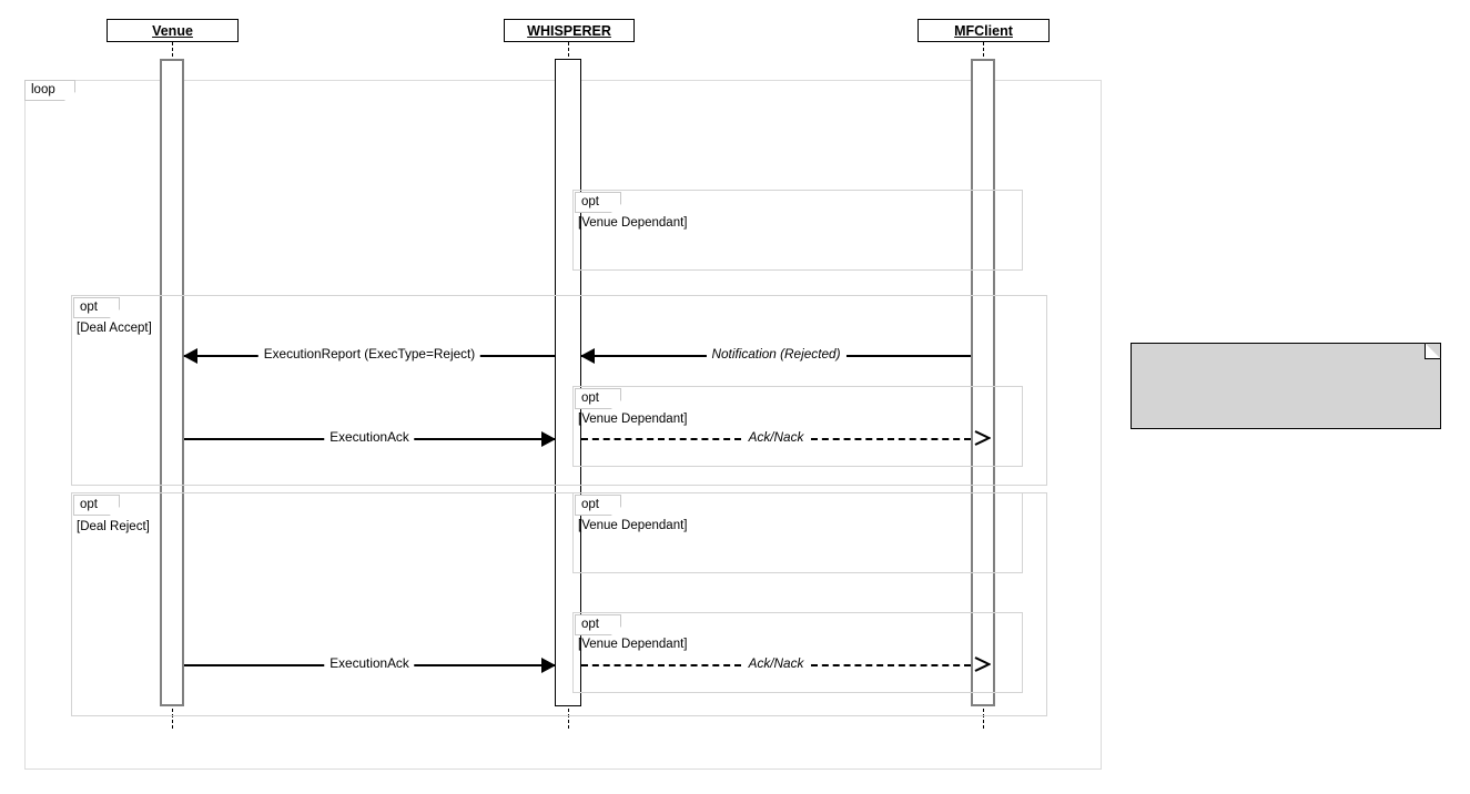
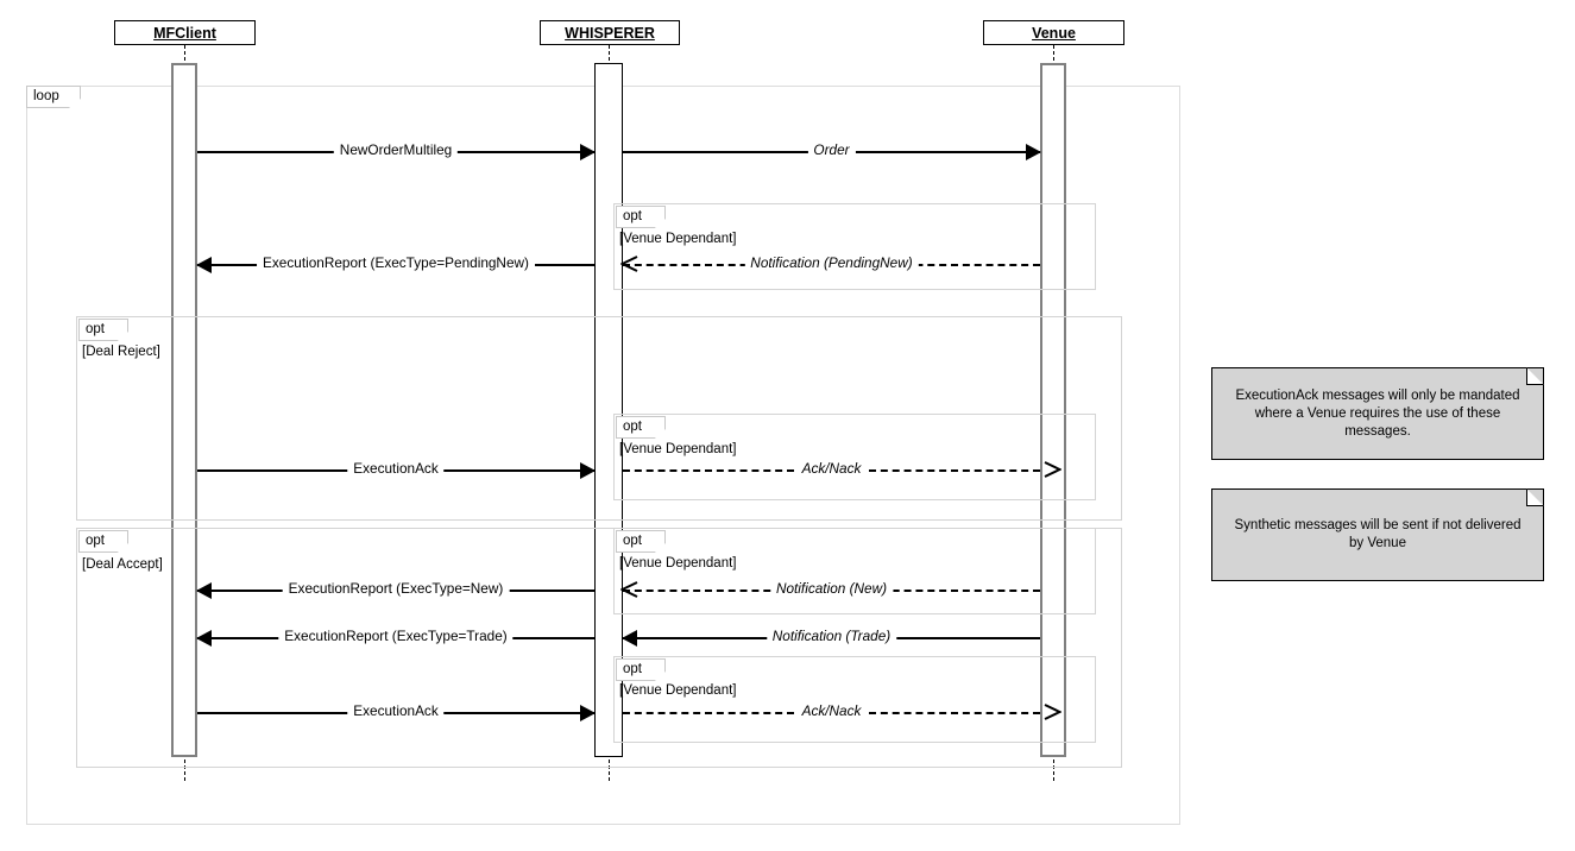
  loop
- Venue
+ MFClient
  WHISPERER
- MFClient
+ Venue
+ NewOrderMultileg
+ Order
  opt
  [Venue Dependant]
+ ExecutionReport (ExecType=PendingNew)
+ Notification (PendingNew)
  opt
- [Deal Accept]
+ [Deal Reject]
- ExecutionReport (ExecType=Reject)
- Notification (Rejected)
  opt
  [Venue Dependant]
  ExecutionAck
  Ack/Nack
  opt
- [Deal Reject]
+ [Deal Accept]
  opt
  [Venue Dependant]
+ ExecutionReport (ExecType=New)
+ Notification (New)
+ ExecutionReport (ExecType=Trade)
+ Notification (Trade)
  opt
  [Venue Dependant]
  ExecutionAck
  Ack/Nack
+ ExecutionAck messages will only be mandated where a Venue requires the use of these messages.
+ Synthetic messages will be sent if not delivered by Venue
